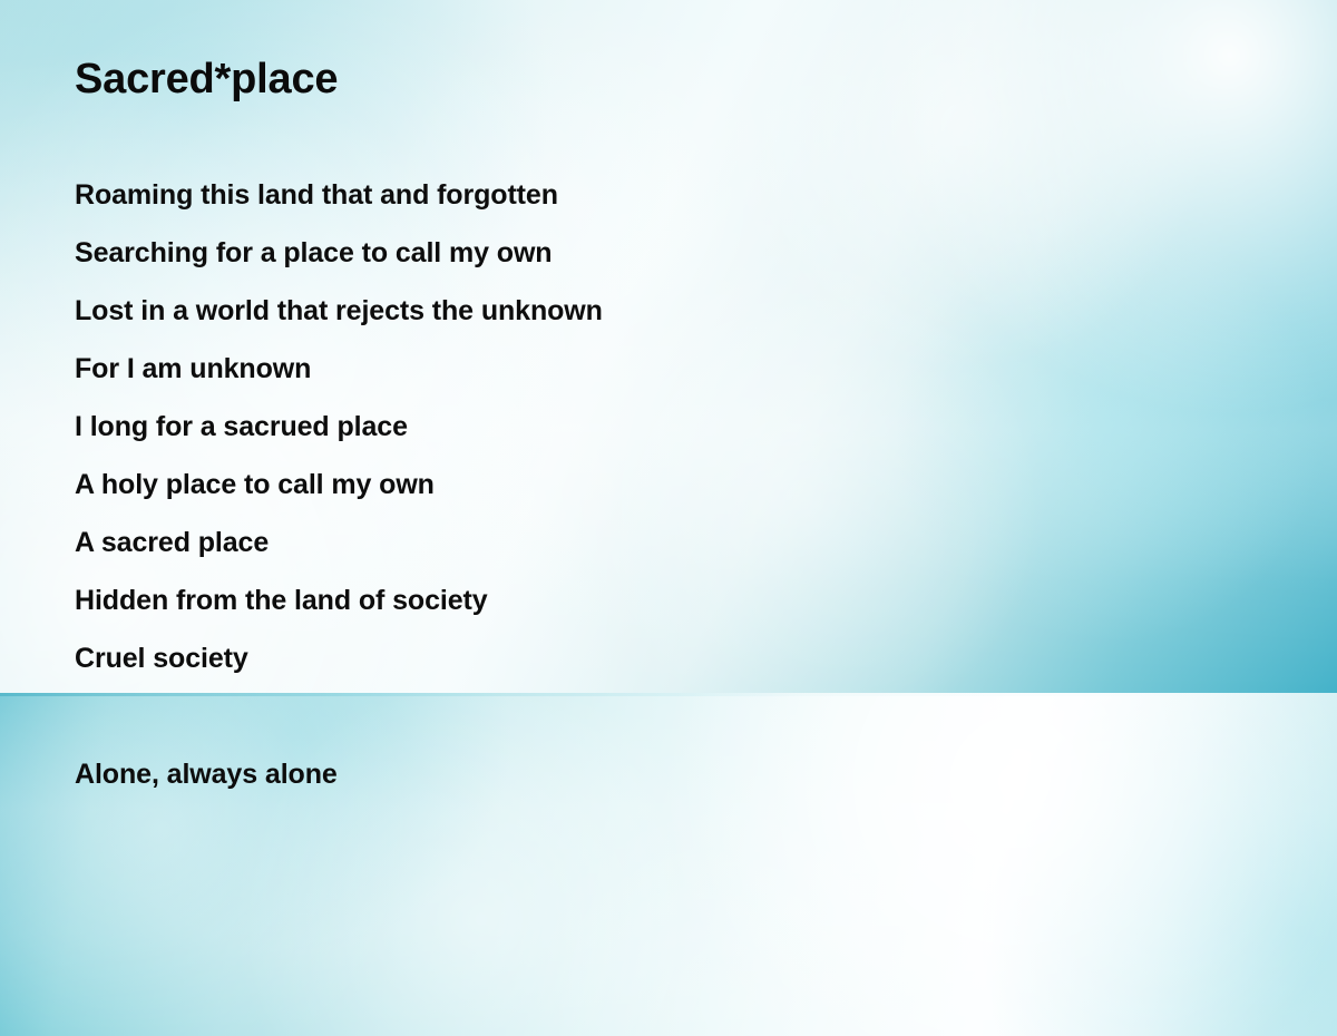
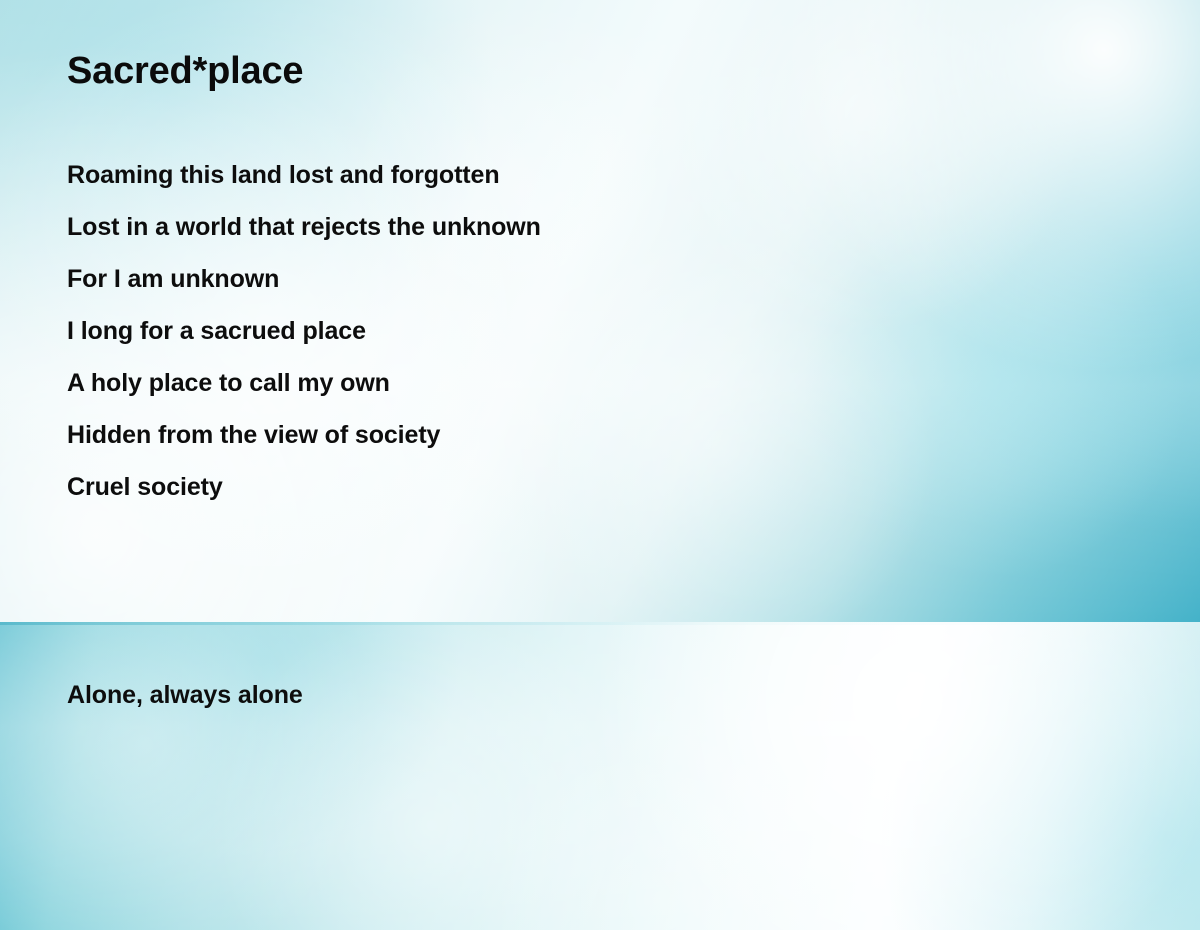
  Sacred*place
- Roaming this land that and forgotten
+ Roaming this land lost and forgotten
- Searching for a place to call my own
  Lost in a world that rejects the unknown
  For I am unknown
  I long for a sacrued place
  A holy place to call my own
- A sacred place
- Hidden from the land of society
+ Hidden from the view of society
  Cruel society
  Alone, always alone
